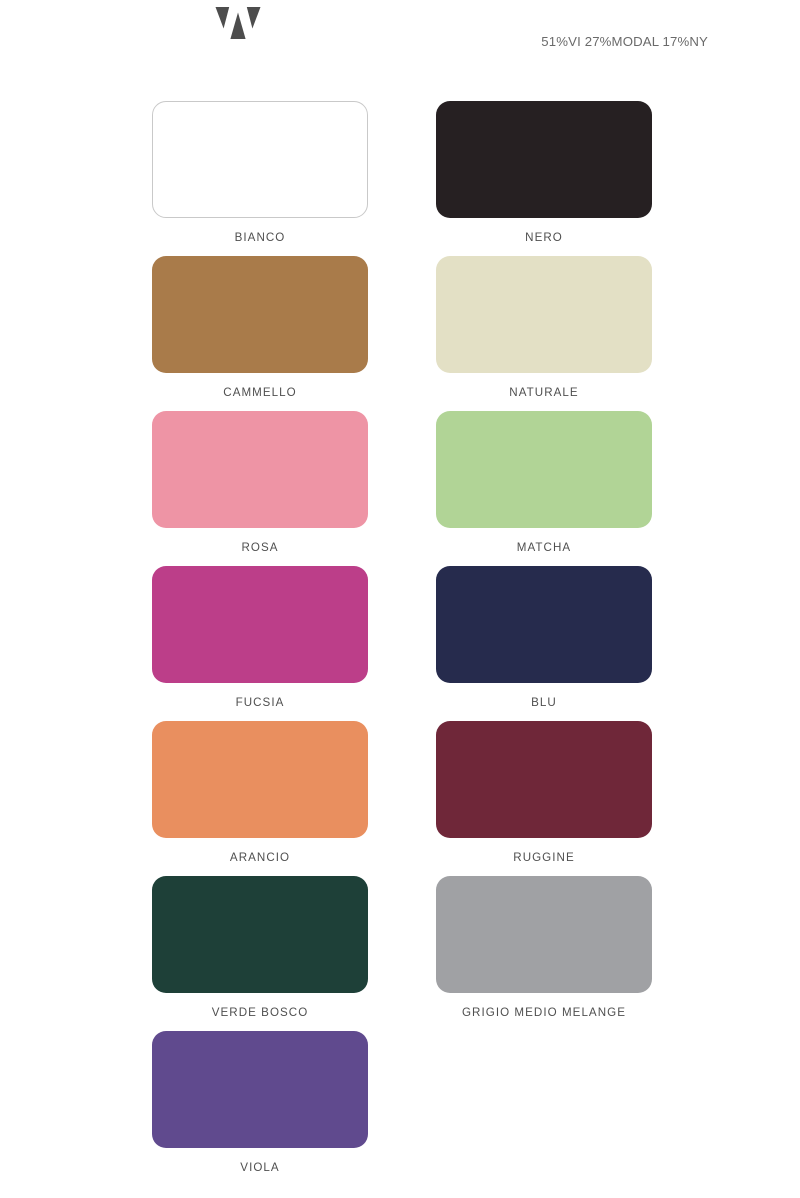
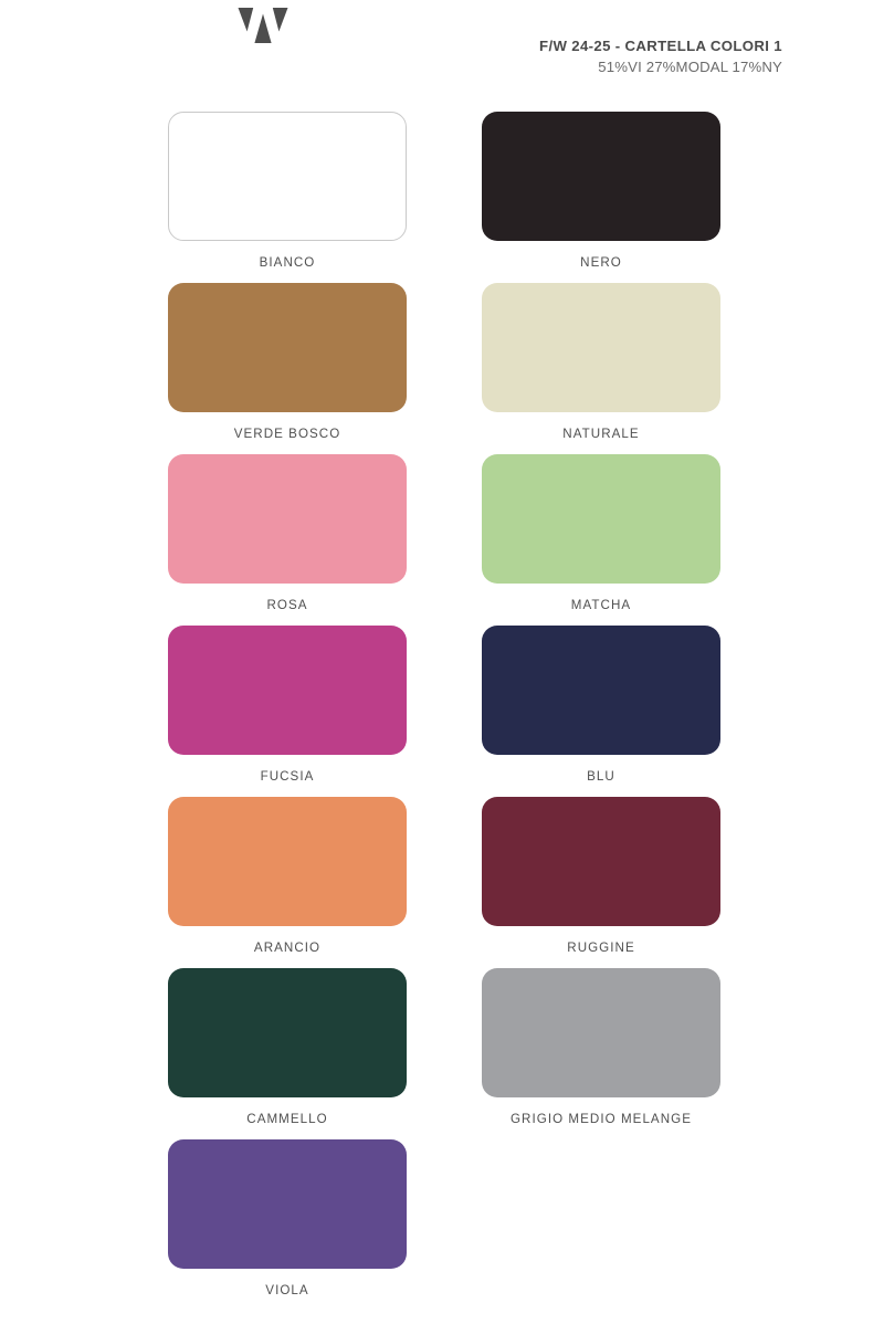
+ F/W 24-25 - CARTELLA COLORI 1
  51%VI 27%MODAL 17%NY
  BIANCO
  NERO
- CAMMELLO
+ VERDE BOSCO
  NATURALE
  ROSA
  MATCHA
  FUCSIA
  BLU
  ARANCIO
  RUGGINE
- VERDE BOSCO
+ CAMMELLO
  GRIGIO MEDIO MELANGE
  VIOLA
